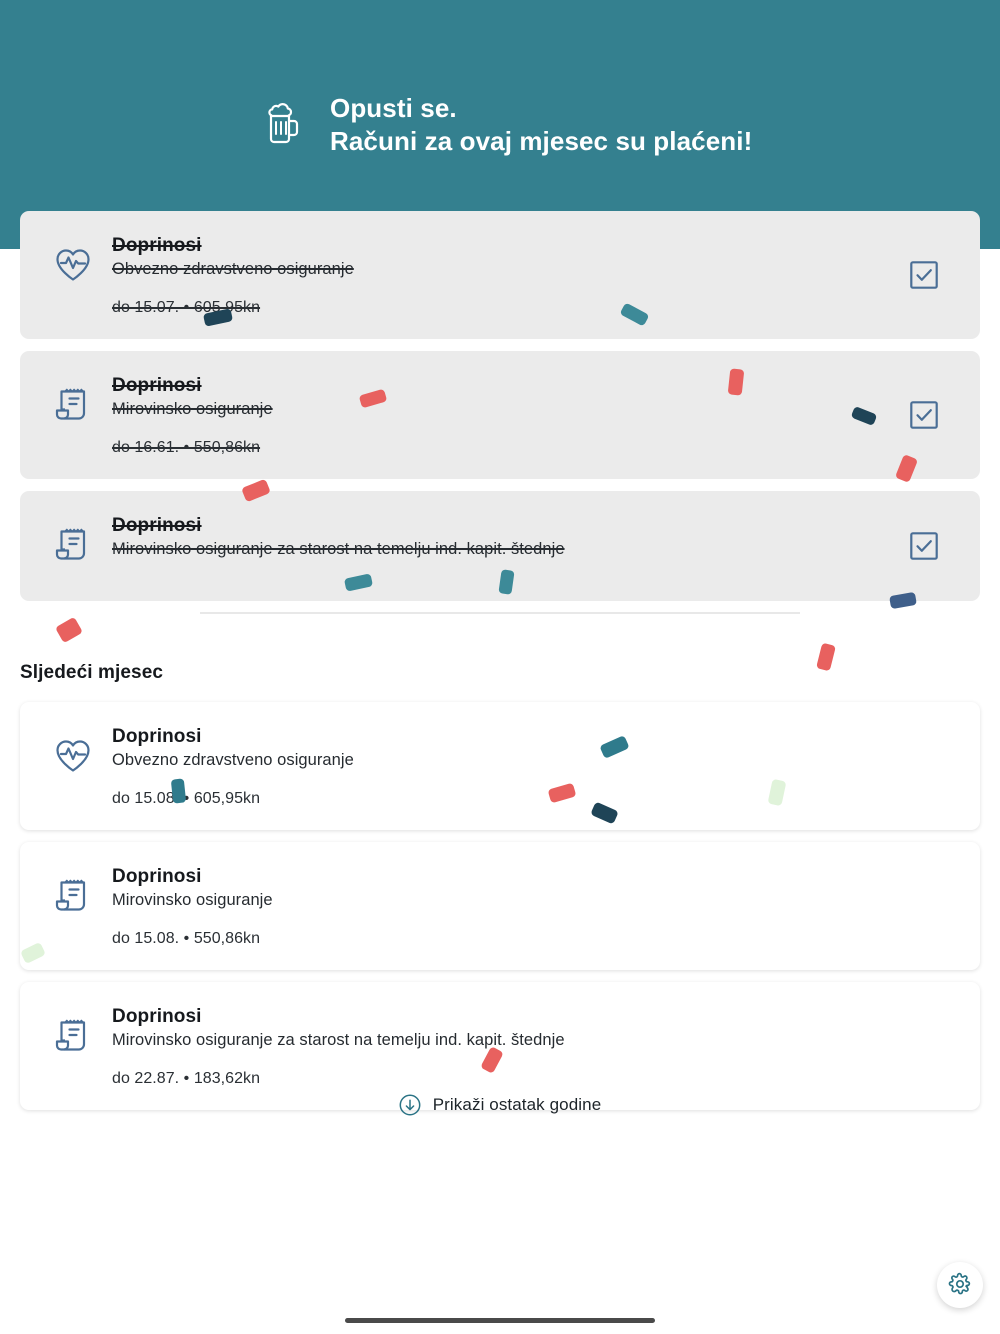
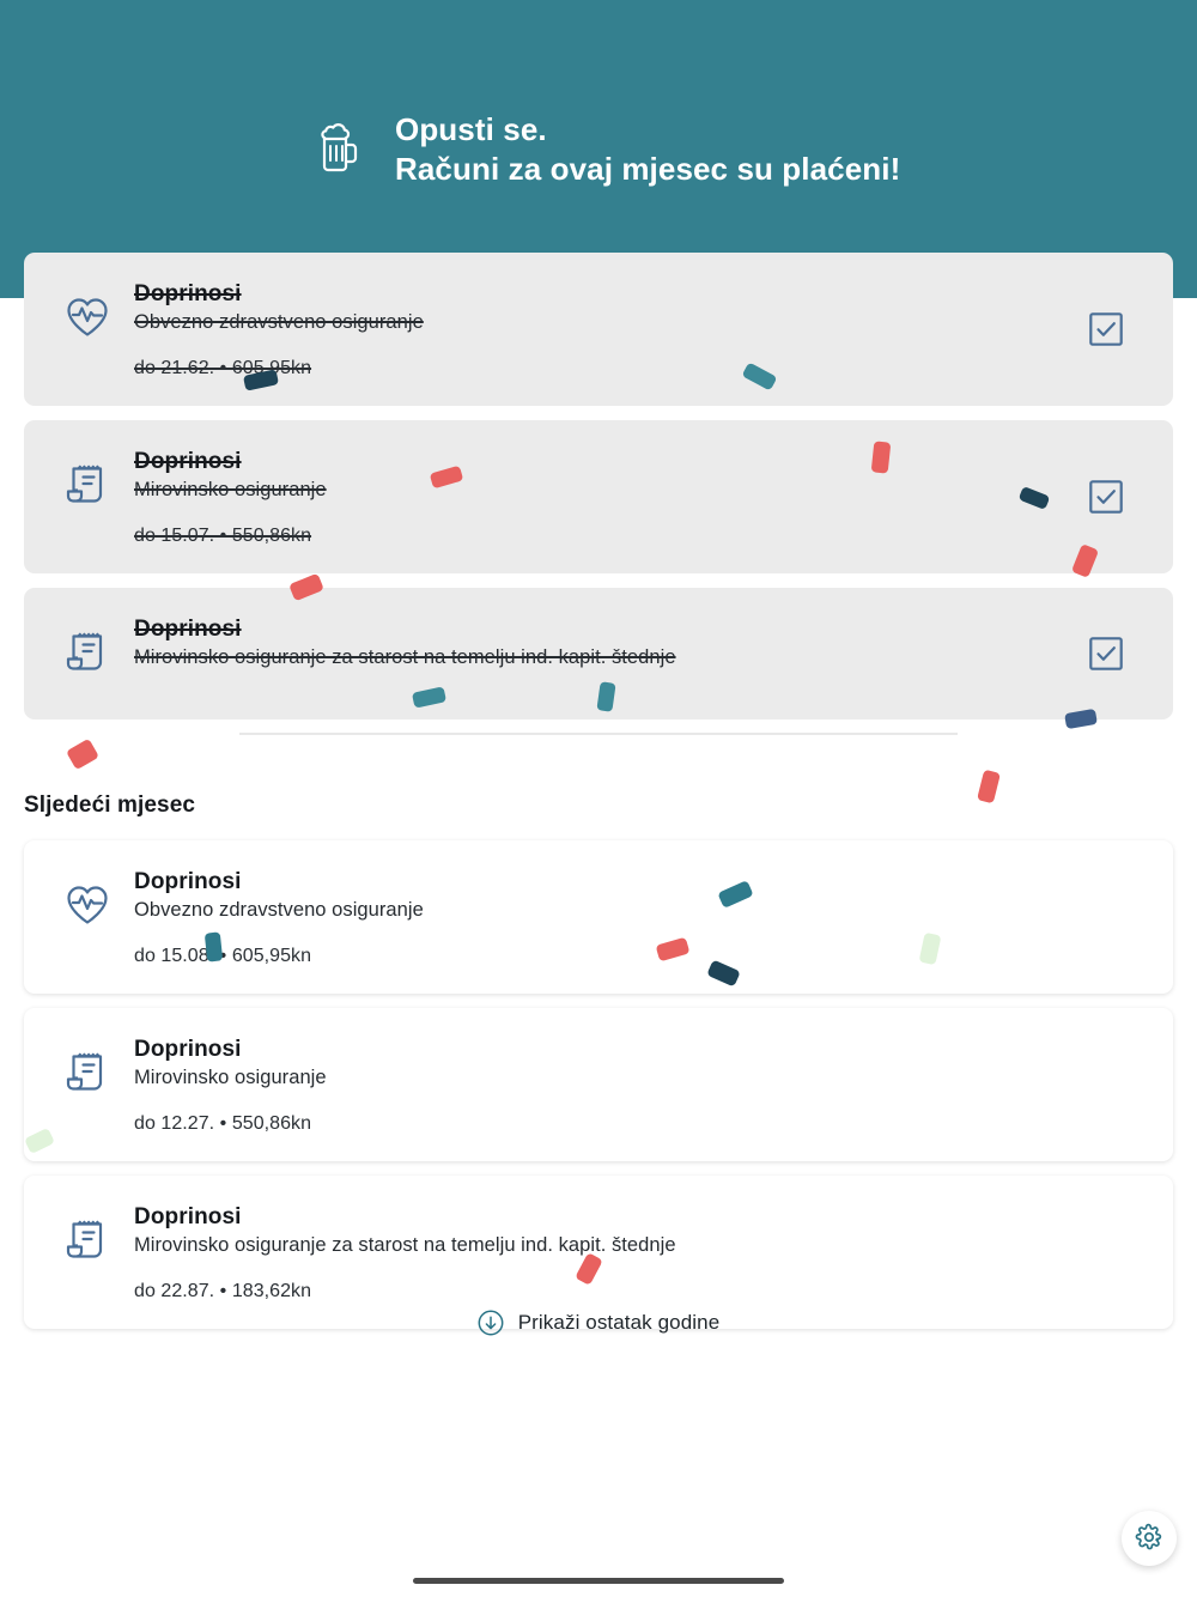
  Opusti se.
  Računi za ovaj mjesec su plaćeni!
  Doprinosi
  Obvezno zdravstveno osiguranje
- do 15.07. • 605,95kn
+ do 21.62. • 605,95kn
  Doprinosi
  Mirovinsko osiguranje
- do 16.61. • 550,86kn
+ do 15.07. • 550,86kn
  Doprinosi
  Mirovinsko osiguranje za starost na temelju ind. kapit. štednje
  Sljedeći mjesec
  Doprinosi
  Obvezno zdravstveno osiguranje
  do 15.08 • 605,95kn
  Doprinosi
  Mirovinsko osiguranje
- do 15.08. • 550,86kn
+ do 12.27. • 550,86kn
  Doprinosi
  Mirovinsko osiguranje za starost na temelju ind. kapit. štednje
  do 22.87. • 183,62kn
  Prikaži ostatak godine
